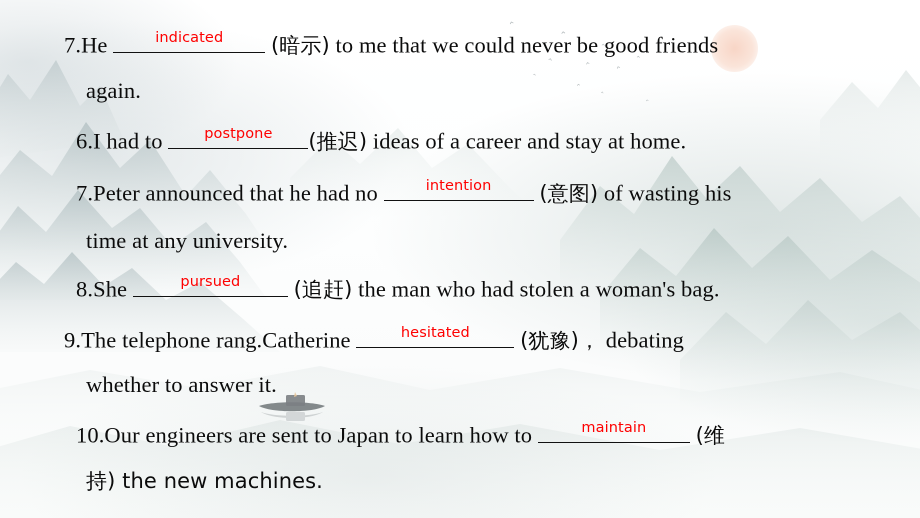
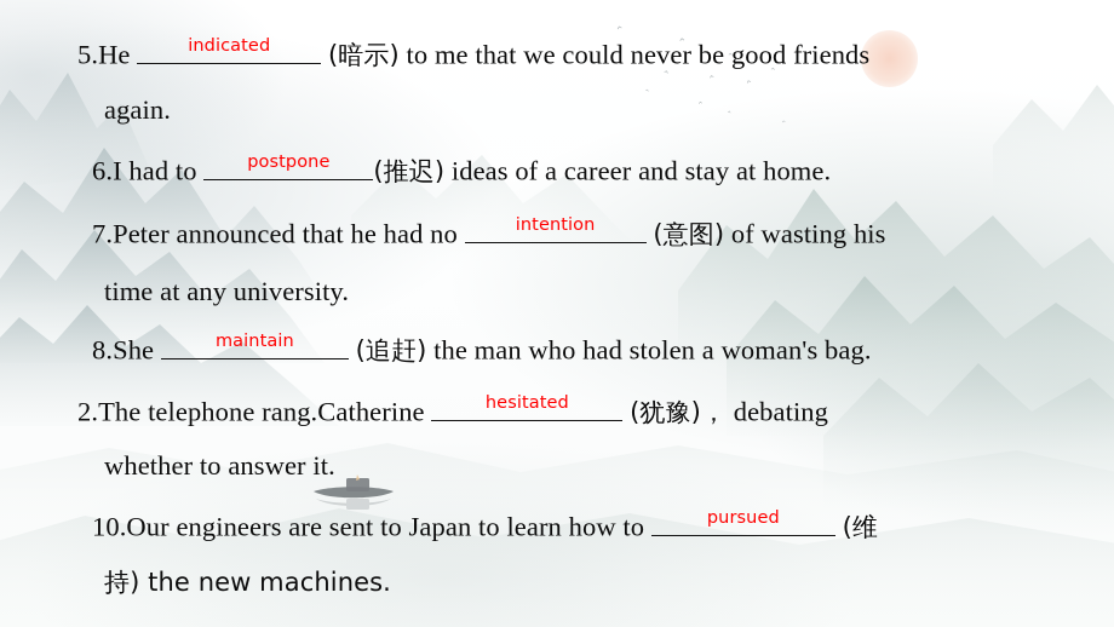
- 7.He
+ 5.He
  indicated
  (暗示) to me that we could never be good friends
  again.
  6.I had to
  postpone
  (推迟) ideas of a career and stay at home.
  7.Peter announced that he had no
  intention
  (意图) of wasting his
  time at any university.
  8.She
- pursued
+ maintain
  (追赶) the man who had stolen a woman's bag.
- 9.The telephone rang.Catherine
+ 2.The telephone rang.Catherine
  hesitated
  (犹豫)， debating
  whether to answer it.
  10.Our engineers are sent to Japan to learn how to
- maintain
+ pursued
  (维
  持) the new machines.
